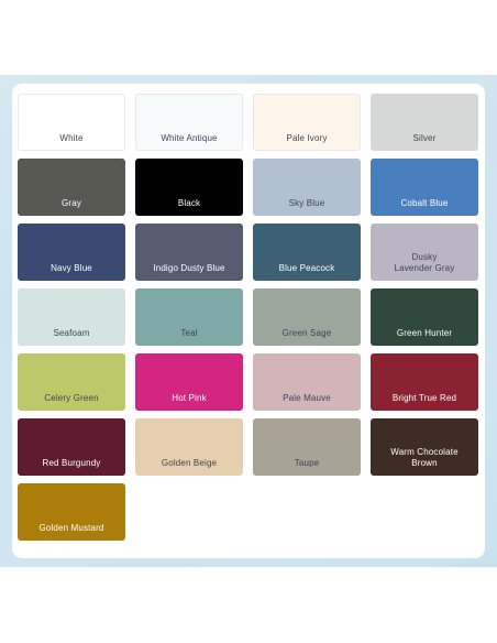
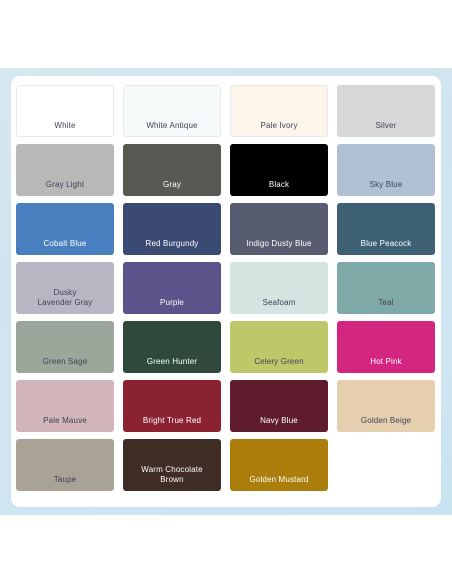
  White
  White Antique
  Pale Ivory
  Silver
+ Gray Light
  Gray
  Black
  Sky Blue
  Cobalt Blue
- Navy Blue
+ Red Burgundy
  Indigo Dusty Blue
  Blue Peacock
  Dusky
  Lavender Gray
+ Purple
  Seafoam
  Teal
  Green Sage
  Green Hunter
  Celery Green
  Hot Pink
  Pale Mauve
  Bright True Red
- Red Burgundy
+ Navy Blue
  Golden Beige
  Taupe
  Warm Chocolate
  Brown
  Golden Mustard
